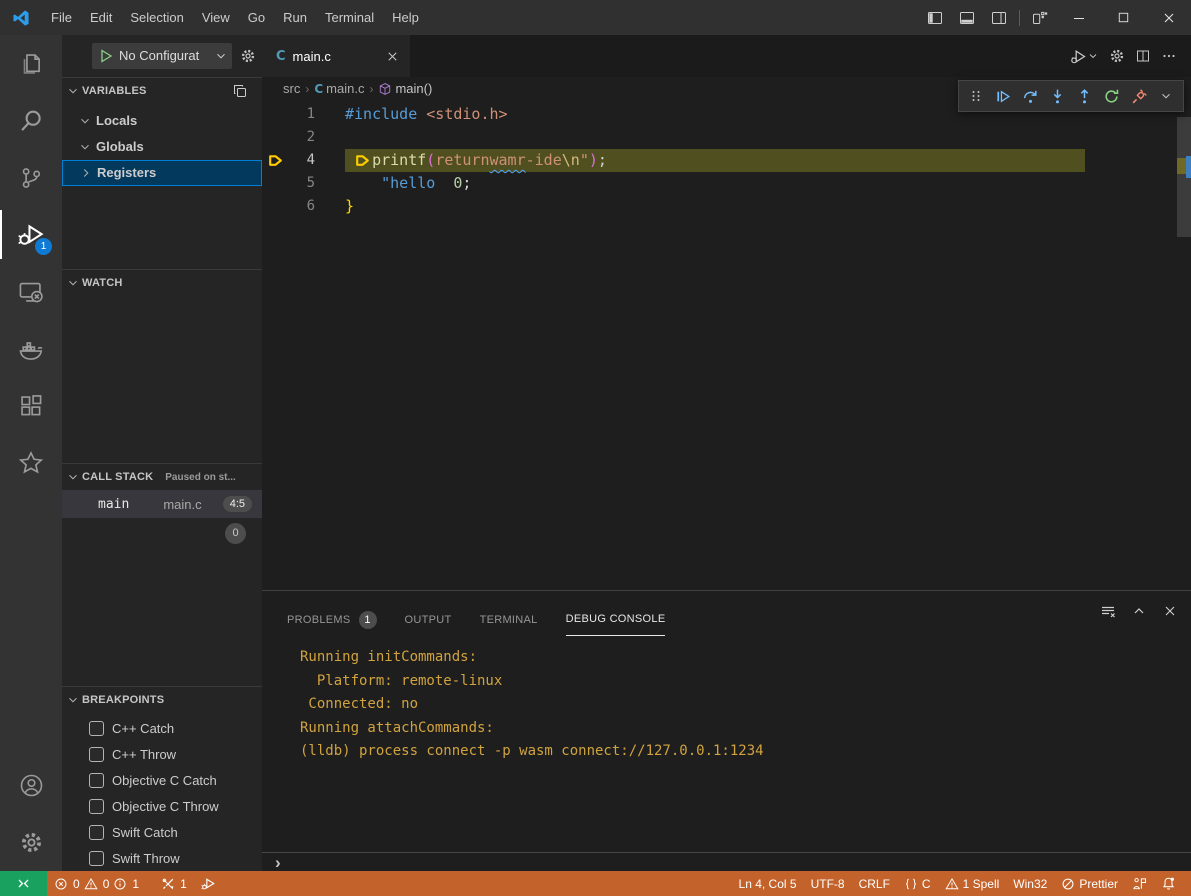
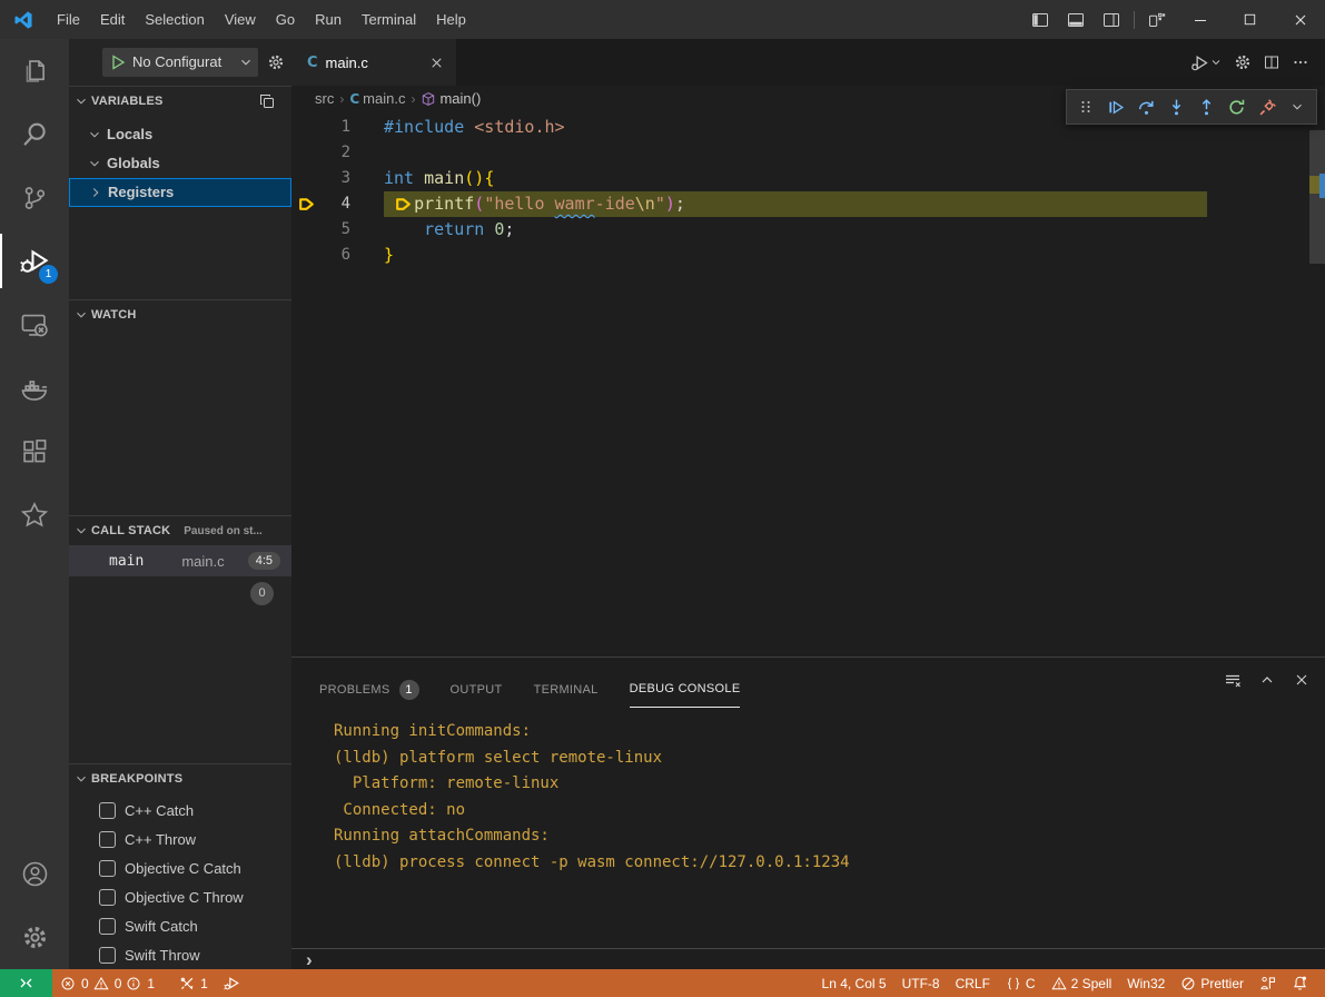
  File
  Edit
  Selection
  View
  Go
  Run
  Terminal
  Help
  1
  No Configurat
  VARIABLES
  Locals
  Globals
  Registers
  WATCH
  CALL STACK
  Paused on st...
  main
  main.c
  4:5
  0
  BREAKPOINTS
  C++ Catch
  C++ Throw
  Objective C Catch
  Objective C Throw
  Swift Catch
  Swift Throw
  C
  main.c
  src
  ›
  C
  main.c
  ›
  main()
  1
  #include <stdio.h>
  2
+ 3
+ int main(){
  4
- printf(returnwamr-ide\n");
+ printf("hello wamr-ide\n");
  5
- "hello 0;
+ return 0;
  6
  }
  PROBLEMS
  1
  OUTPUT
  TERMINAL
  DEBUG CONSOLE
  Running initCommands:
+ (lldb) platform select remote-linux
  Platform: remote-linux
  Connected: no
  Running attachCommands:
  (lldb) process connect -p wasm connect://127.0.0.1:1234
  ›
  0
  0
  1
  1
  Ln 4, Col 5
  UTF-8
  CRLF
  C
- 1 Spell
+ 2 Spell
  Win32
  Prettier
